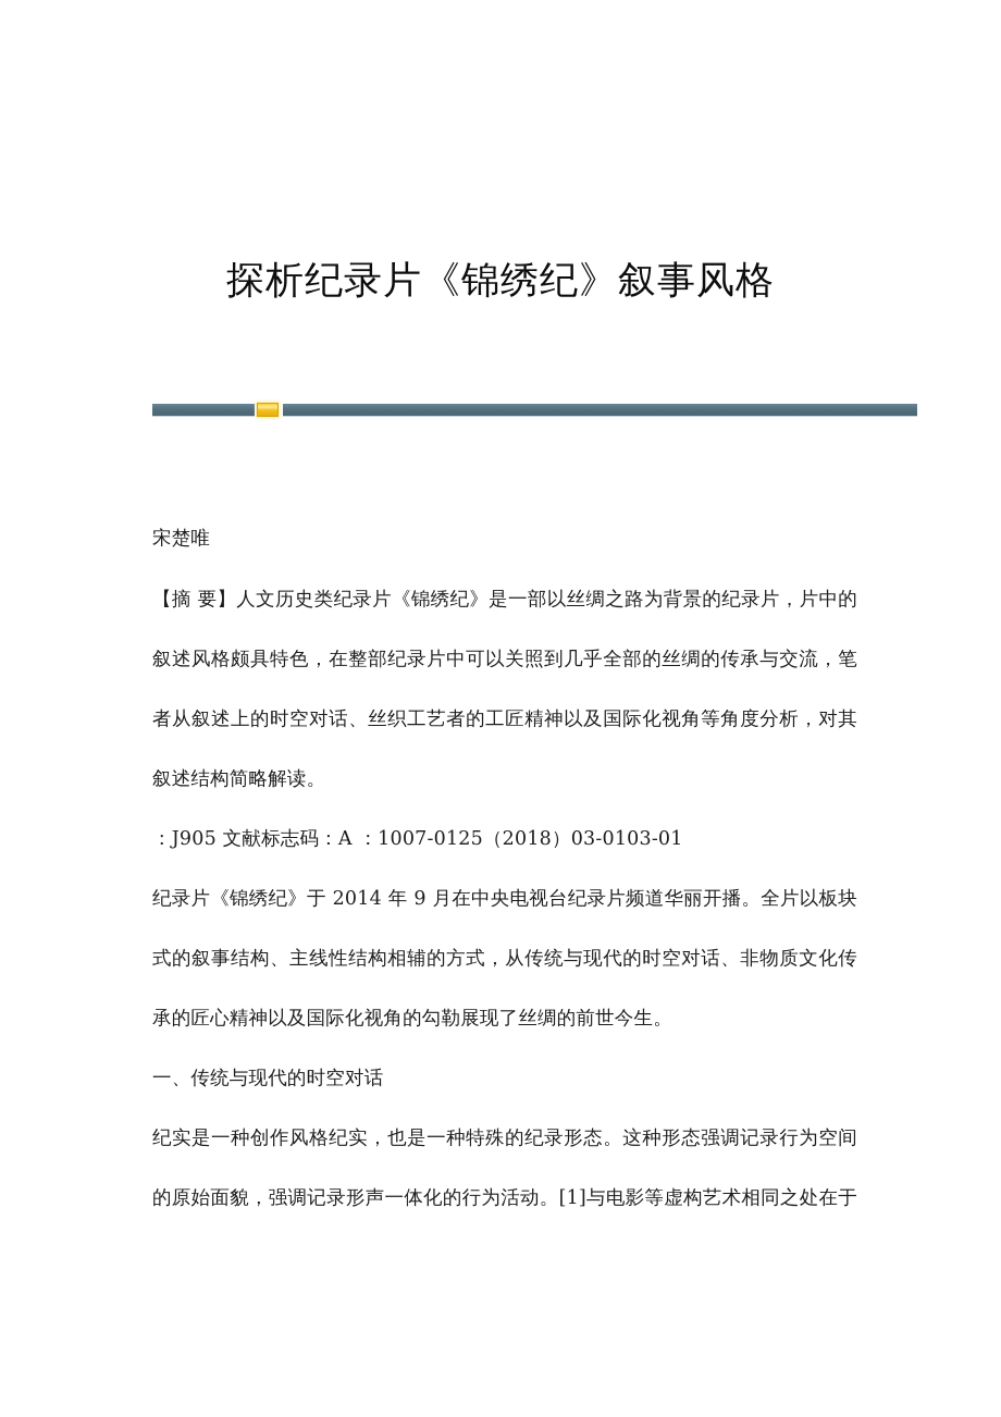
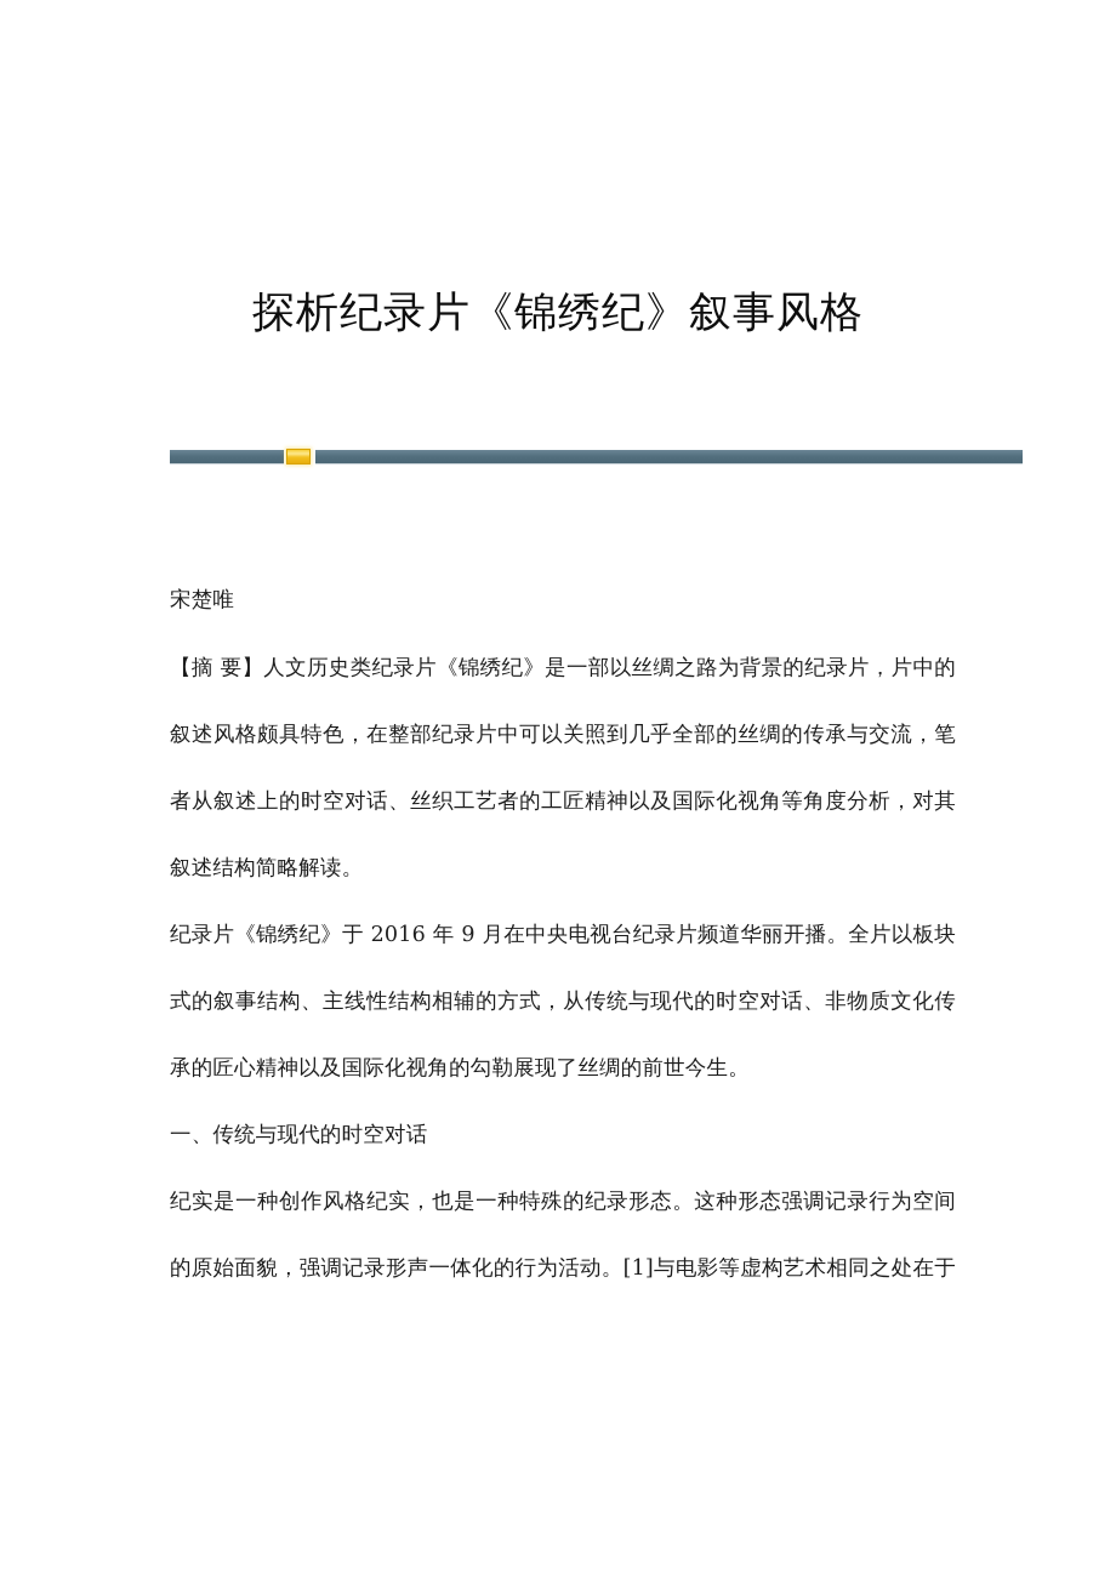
  探析纪录片《锦绣纪》叙事风格
  宋楚唯
  【摘 要】人文历史类纪录片《锦绣纪》是一部以丝绸之路为背景的纪录片，片中的叙述风格颇具特色，在整部纪录片中可以关照到几乎全部的丝绸的传承与交流，笔者从叙述上的时空对话、丝织工艺者的工匠精神以及国际化视角等角度分析，对其叙述结构简略解读。
- ：J905 文献标志码：A ：1007-0125（2018）03-0103-01
- 纪录片《锦绣纪》于 2014 年 9 月在中央电视台纪录片频道华丽开播。全片以板块式的叙事结构、主线性结构相辅的方式，从传统与现代的时空对话、非物质文化传承的匠心精神以及国际化视角的勾勒展现了丝绸的前世今生。
+ 纪录片《锦绣纪》于 2016 年 9 月在中央电视台纪录片频道华丽开播。全片以板块式的叙事结构、主线性结构相辅的方式，从传统与现代的时空对话、非物质文化传承的匠心精神以及国际化视角的勾勒展现了丝绸的前世今生。
  一、传统与现代的时空对话
  纪实是一种创作风格纪实，也是一种特殊的纪录形态。这种形态强调记录行为空间的原始面貌，强调记录形声一体化的行为活动。[1]与电影等虚构艺术相同之处在于
